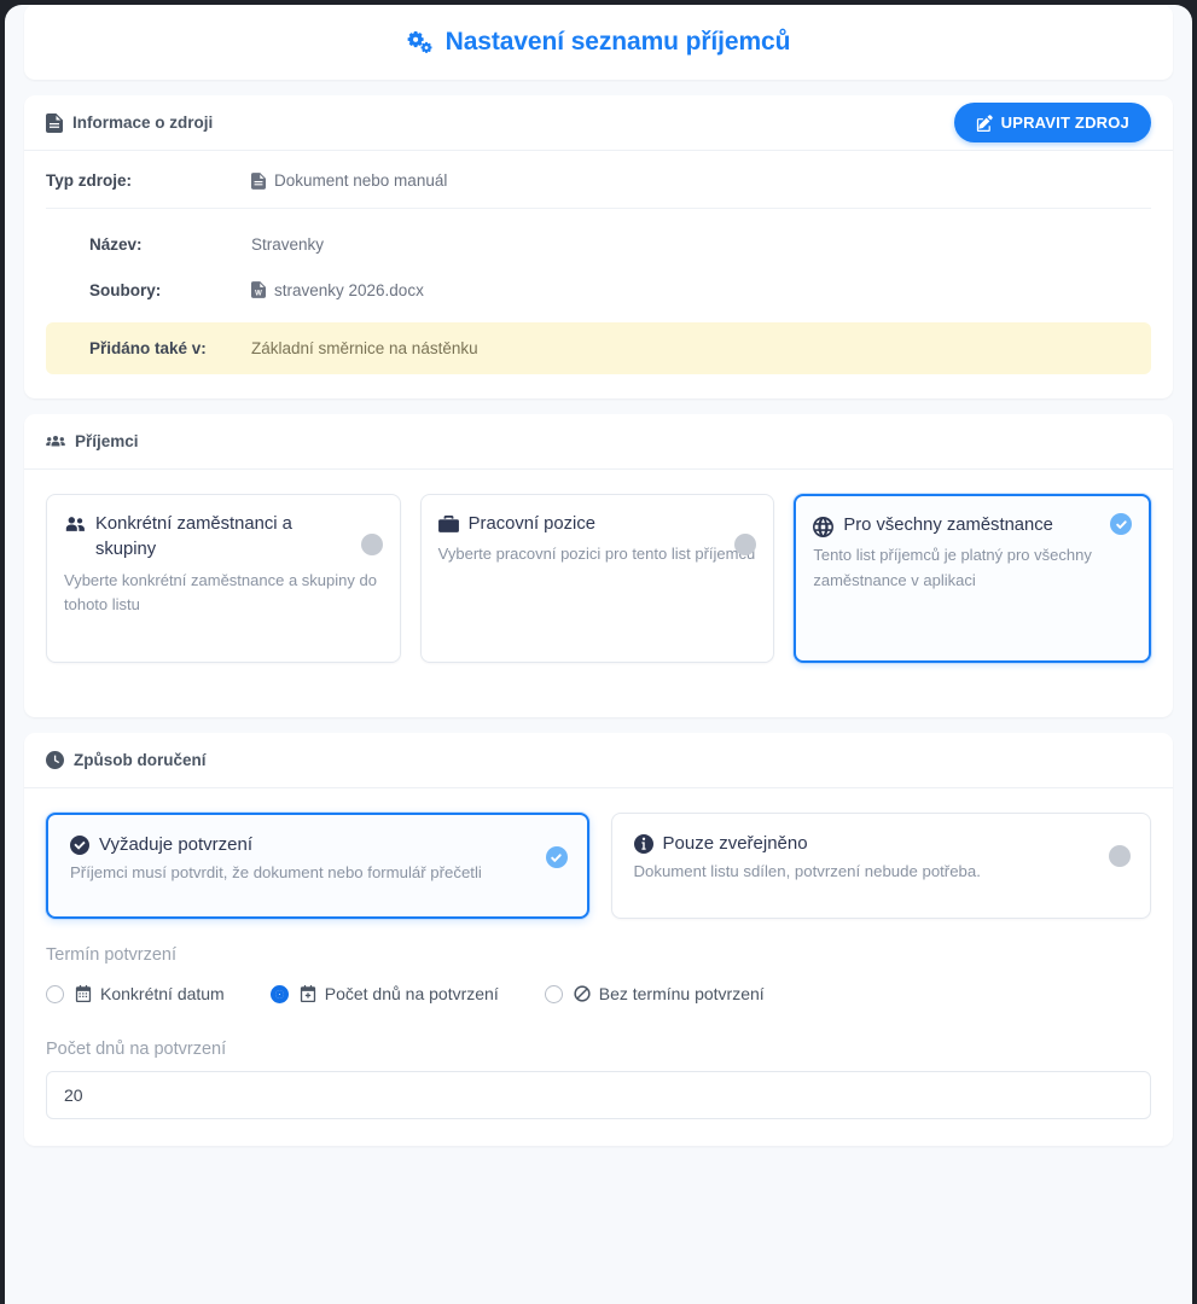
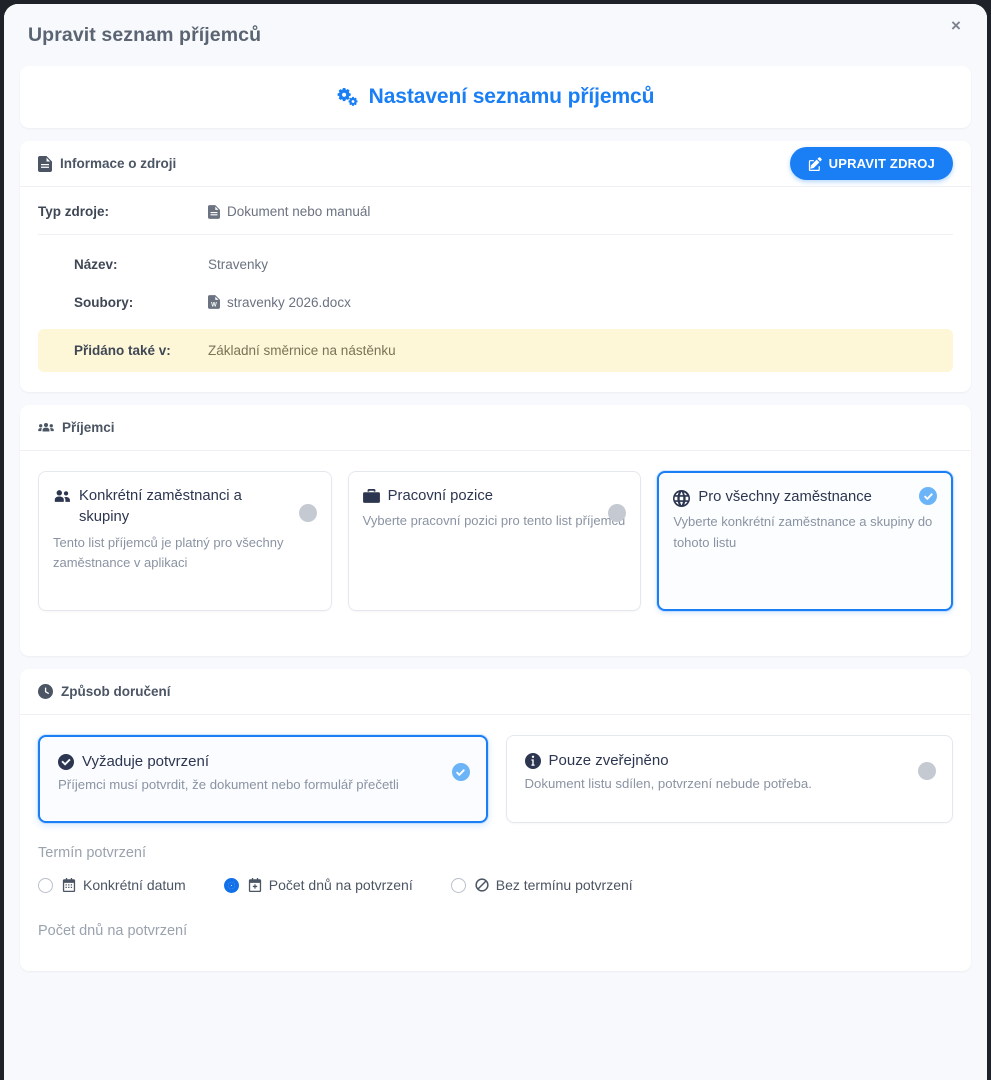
+ Upravit seznam příjemců
+ ×
  Nastavení seznamu příjemců
  Informace o zdroji
  UPRAVIT ZDROJ
  Typ zdroje:
  Dokument nebo manuál
  Název:
  Stravenky
  Soubory:
  stravenky 2026.docx
  Přidáno také v:
  Základní směrnice na nástěnku
  Příjemci
  Konkrétní zaměstnanci a skupiny
- Vyberte konkrétní zaměstnance a skupiny do tohoto listu
+ Tento list příjemců je platný pro všechny zaměstnance v aplikaci
  Pracovní pozice
  Vyberte pracovní pozici pro tento list příjemů
  Pro všechny zaměstnance
- Tento list příjemců je platný pro všechny zaměstnance v aplikaci
+ Vyberte konkrétní zaměstnance a skupiny do tohoto listu
  Způsob doručení
  Vyžaduje potvrzení
  Příjemci musí potvrdit, že dokument nebo formulář přečetli
  Pouze zveřejněno
  Dokument listu sdílen, potvrzení nebude potřeba.
  Termín potvrzení
  Konkrétní datum
  Počet dnů na potvrzení
  Bez termínu potvrzení
  Počet dnů na potvrzení
- 20
